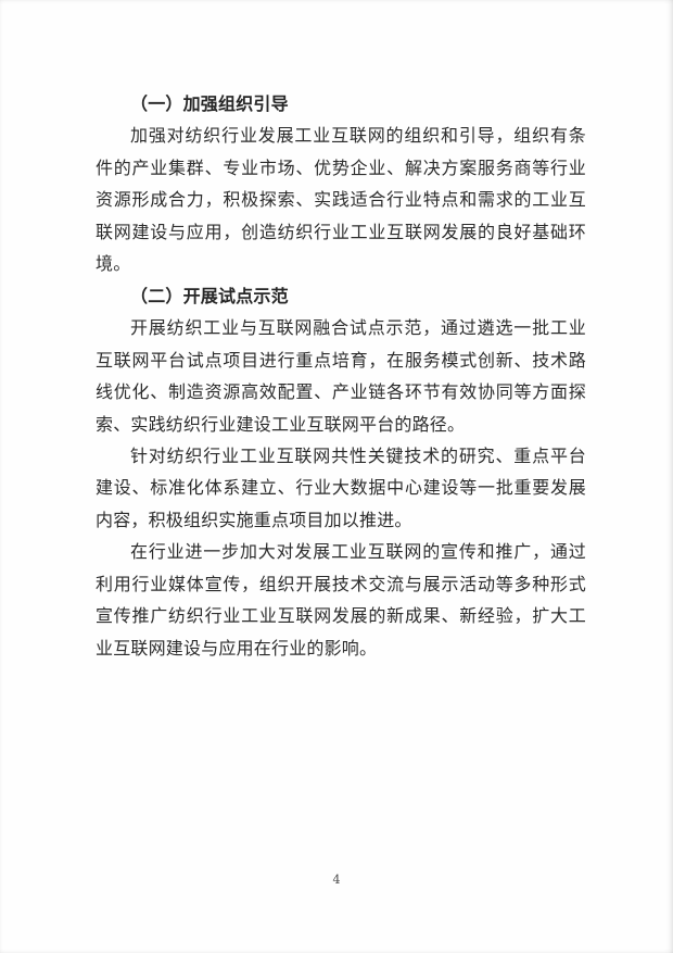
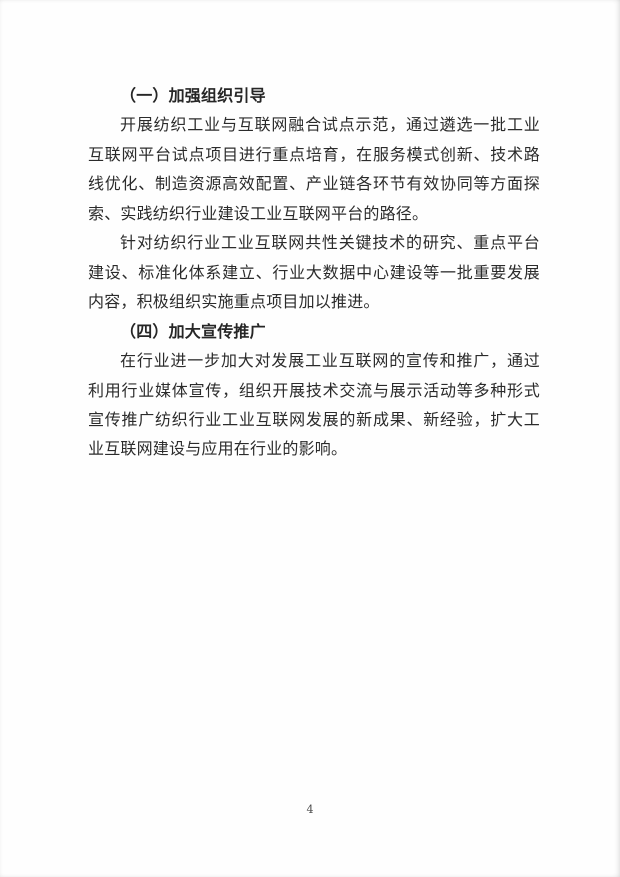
  （一）加强组织引导
- 加强对纺织行业发展工业互联网的组织和引导，组织有条件的产业集群、专业市场、优势企业、解决方案服务商等行业资源形成合力，积极探索、实践适合行业特点和需求的工业互联网建设与应用，创造纺织行业工业互联网发展的良好基础环境。
- （二）开展试点示范
  开展纺织工业与互联网融合试点示范，通过遴选一批工业互联网平台试点项目进行重点培育，在服务模式创新、技术路线优化、制造资源高效配置、产业链各环节有效协同等方面探索、实践纺织行业建设工业互联网平台的路径。
  针对纺织行业工业互联网共性关键技术的研究、重点平台建设、标准化体系建立、行业大数据中心建设等一批重要发展内容，积极组织实施重点项目加以推进。
+ （四）加大宣传推广
  在行业进一步加大对发展工业互联网的宣传和推广，通过利用行业媒体宣传，组织开展技术交流与展示活动等多种形式宣传推广纺织行业工业互联网发展的新成果、新经验，扩大工业互联网建设与应用在行业的影响。
  4
